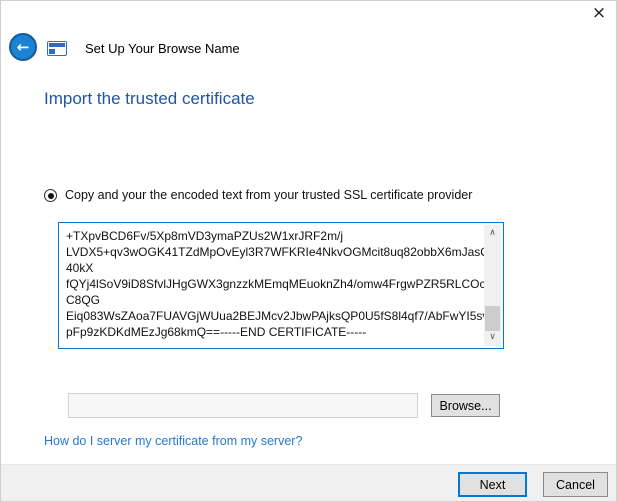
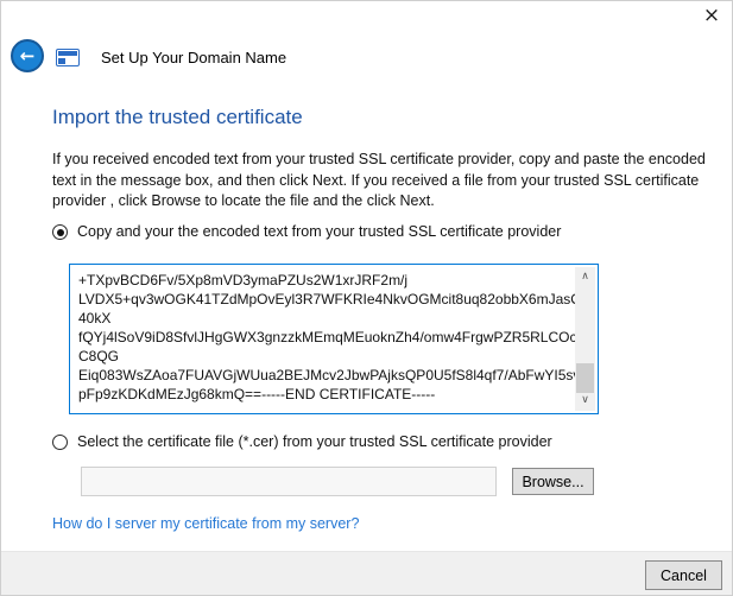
  ×
  ←
- Set Up Your Browse Name
+ Set Up Your Domain Name
  Import the trusted certificate
+ If you received encoded text from your trusted SSL certificate provider, copy and paste the encoded text in the message box, and then click Next. If you received a file from your trusted SSL certificate provider , click Browse to locate the file and the click Next.
  Copy and your the encoded text from your trusted SSL certificate provider
  +TXpvBCD6Fv/5Xp8mVD3ymaPZUs2W1xrJRF2m/j
  LVDX5+qv3wOGK41TZdMpOvEyl3R7WFKRIe4NkvOGMcit8uq82obbX6mJas
  40kX
  fQYj4lSoV9iD8SfvlJHgGWX3gnzzkMEmqMEuoknZh4/omw4FrgwPZR5RLCOc
  C8QG
  Eiq083WsZAoa7FUAVGjWUua2BEJMcv2JbwPAjksQP0U5fS8l4qf7/AbFwYI5s
  pFp9zKDKdMEzJg68kmQ==-----END CERTIFICATE-----
  ∧
  ∨
+ Select the certificate file (*.cer) from your trusted SSL certificate provider
  Browse...
  How do I server my certificate from my server?
- Next
  Cancel
